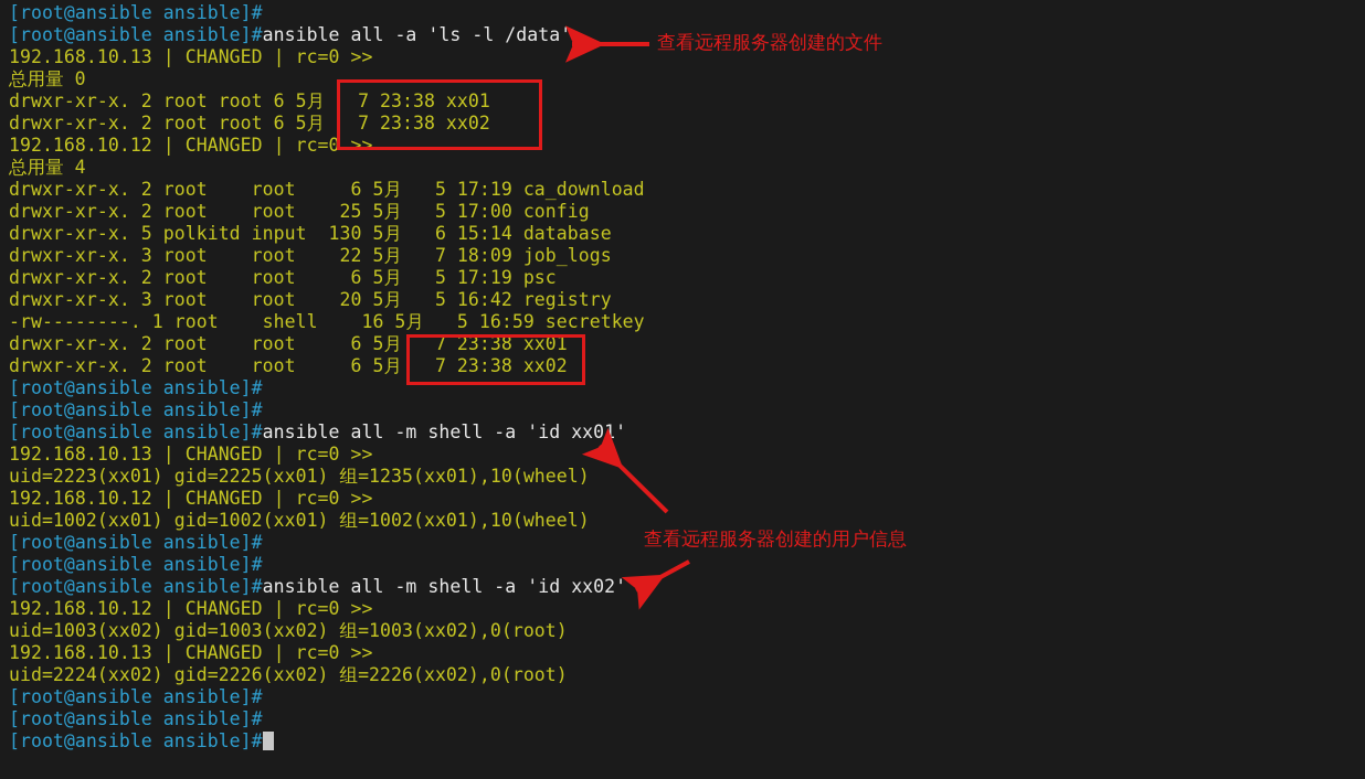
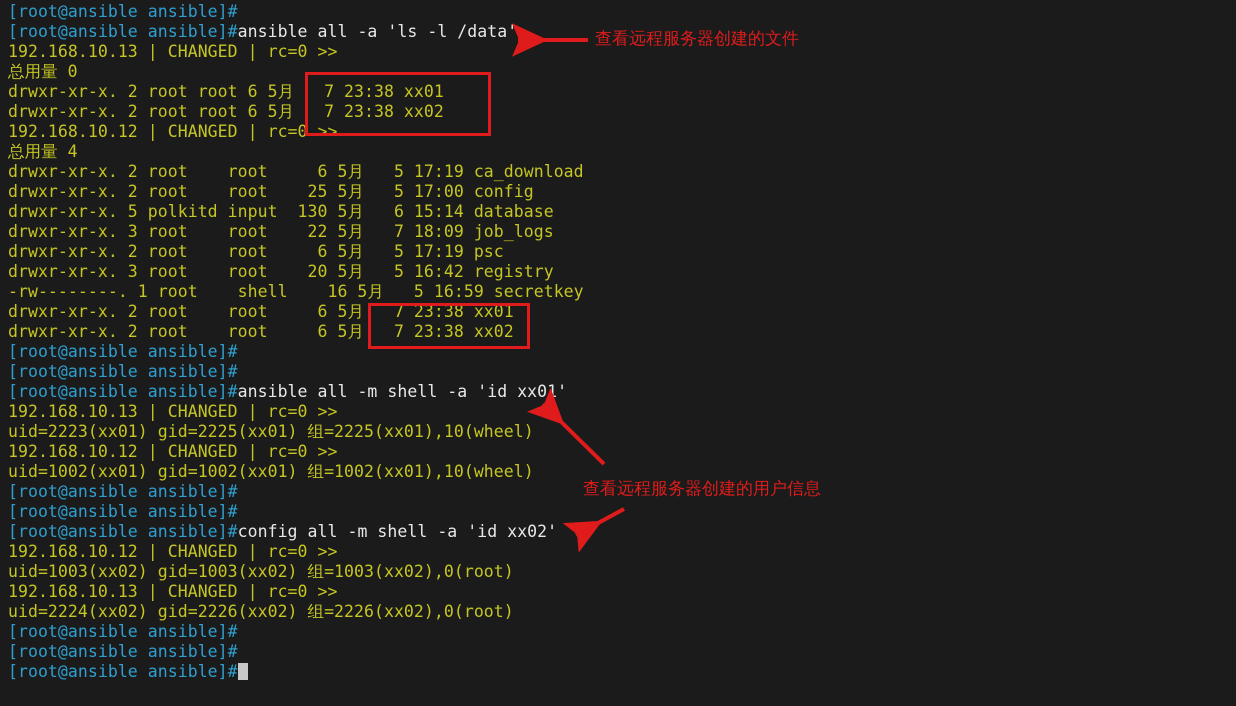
  [root@ansible ansible]#
  [root@ansible ansible]#ansible all -a 'ls -l /data'
  192.168.10.13 | CHANGED | rc=0 >>
  总用量 0
  drwxr-xr-x. 2 root root 6 5月 7 23:38 xx01
  drwxr-xr-x. 2 root root 6 5月 7 23:38 xx02
  192.168.10.12 | CHANGED | rc=0 >>
  总用量 4
  drwxr-xr-x. 2 root root 6 5月 5 17:19 ca_download
  drwxr-xr-x. 2 root root 25 5月 5 17:00 config
  drwxr-xr-x. 5 polkitd input 130 5月 6 15:14 database
  drwxr-xr-x. 3 root root 22 5月 7 18:09 job_logs
  drwxr-xr-x. 2 root root 6 5月 5 17:19 psc
  drwxr-xr-x. 3 root root 20 5月 5 16:42 registry
  -rw--------. 1 root shell 16 5月 5 16:59 secretkey
  drwxr-xr-x. 2 root root 6 5月 7 23:38 xx01
  drwxr-xr-x. 2 root root 6 5月 7 23:38 xx02
  [root@ansible ansible]#
  [root@ansible ansible]#
  [root@ansible ansible]#ansible all -m shell -a 'id xx01'
  192.168.10.13 | CHANGED | rc=0 >>
- uid=2223(xx01) gid=2225(xx01) 组=1235(xx01),10(wheel)
+ uid=2223(xx01) gid=2225(xx01) 组=2225(xx01),10(wheel)
  192.168.10.12 | CHANGED | rc=0 >>
  uid=1002(xx01) gid=1002(xx01) 组=1002(xx01),10(wheel)
  [root@ansible ansible]#
  [root@ansible ansible]#
- [root@ansible ansible]#ansible all -m shell -a 'id xx02'
+ [root@ansible ansible]#config all -m shell -a 'id xx02'
  192.168.10.12 | CHANGED | rc=0 >>
  uid=1003(xx02) gid=1003(xx02) 组=1003(xx02),0(root)
  192.168.10.13 | CHANGED | rc=0 >>
  uid=2224(xx02) gid=2226(xx02) 组=2226(xx02),0(root)
  [root@ansible ansible]#
  [root@ansible ansible]#
  [root@ansible ansible]#
  查看远程服务器创建的文件
  查看远程服务器创建的用户信息
